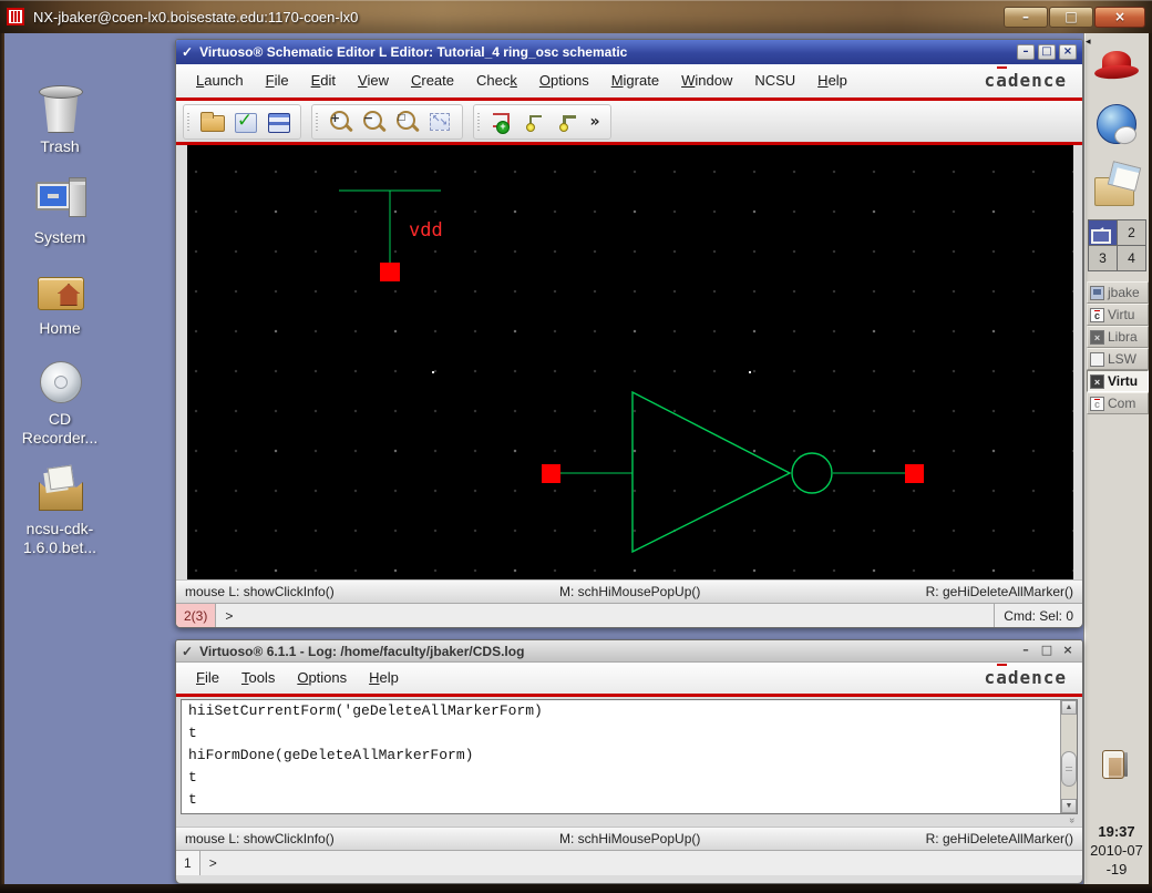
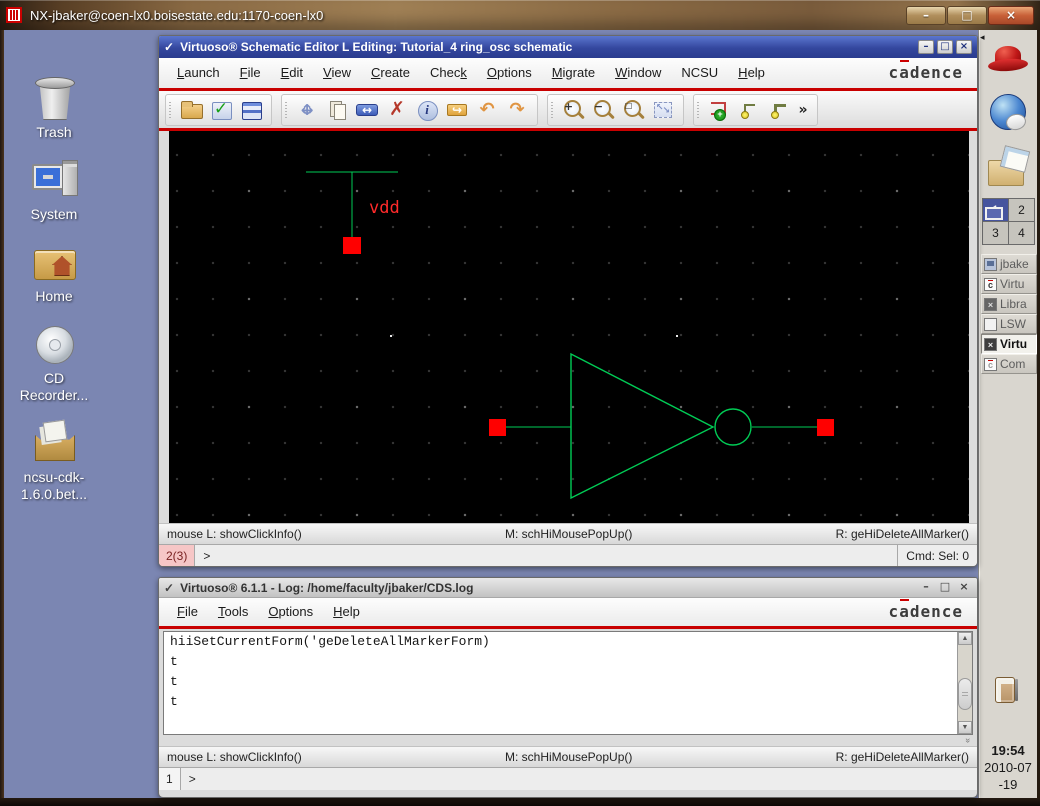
  NX-jbaker@coen-lx0.boisestate.edu:1170-coen-lx0
  –
  □
  ×
  Trash
  System
  Home
  CD
  Recorder...
  ncsu-cdk-
  1.6.0.bet...
  ◂
  1
  2
  3
  4
  jbake
  Virtu
  Libra
  LSW
  Virtu
  Com
- 19:37
+ 19:54
  2010-07
  -19
  ✓
- Virtuoso® Schematic Editor L Editor: Tutorial_4 ring_osc schematic
+ Virtuoso® Schematic Editor L Editing: Tutorial_4 ring_osc schematic
  –
  □
  ×
  Launch
  File
  Edit
  View
  Create
  Check
  Options
  Migrate
  Window
  NCSU
  Help
  cadence
  ✓
+ ↔
+ ✗
+ i
+ ↪
+ ↶
+ ↷
  +
  −
  □
  ↘
  »
  vdd
  mouse L: showClickInfo()
  M: schHiMousePopUp()
  R: geHiDeleteAllMarker()
  2(3)
  >
  Cmd: Sel: 0
  ✓
  Virtuoso® 6.1.1 - Log: /home/faculty/jbaker/CDS.log
  –
  □
  ×
  File
  Tools
  Options
  Help
  cadence
  hiiSetCurrentForm('geDeleteAllMarkerForm)
  t
- hiFormDone(geDeleteAllMarkerForm)
  t
  t
  mouse L: showClickInfo()
  M: schHiMousePopUp()
  R: geHiDeleteAllMarker()
  1
  >
